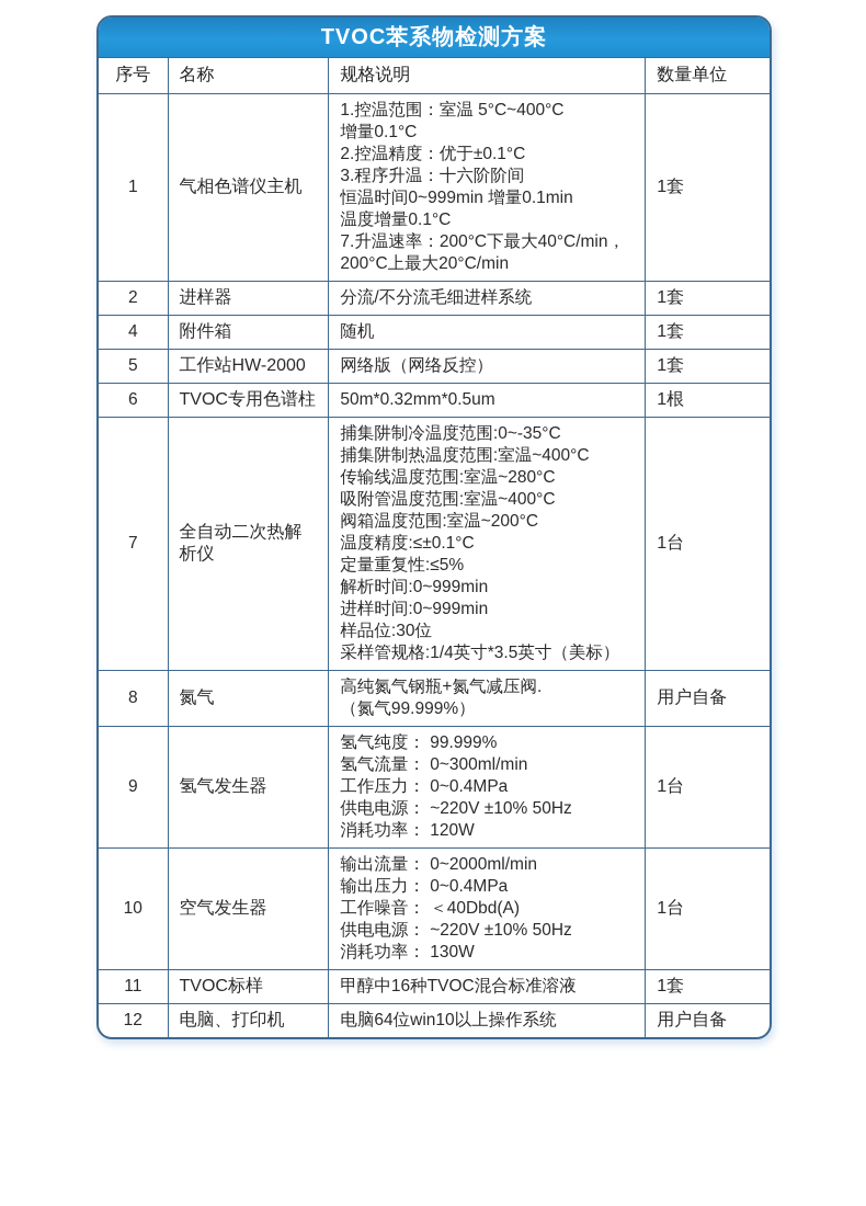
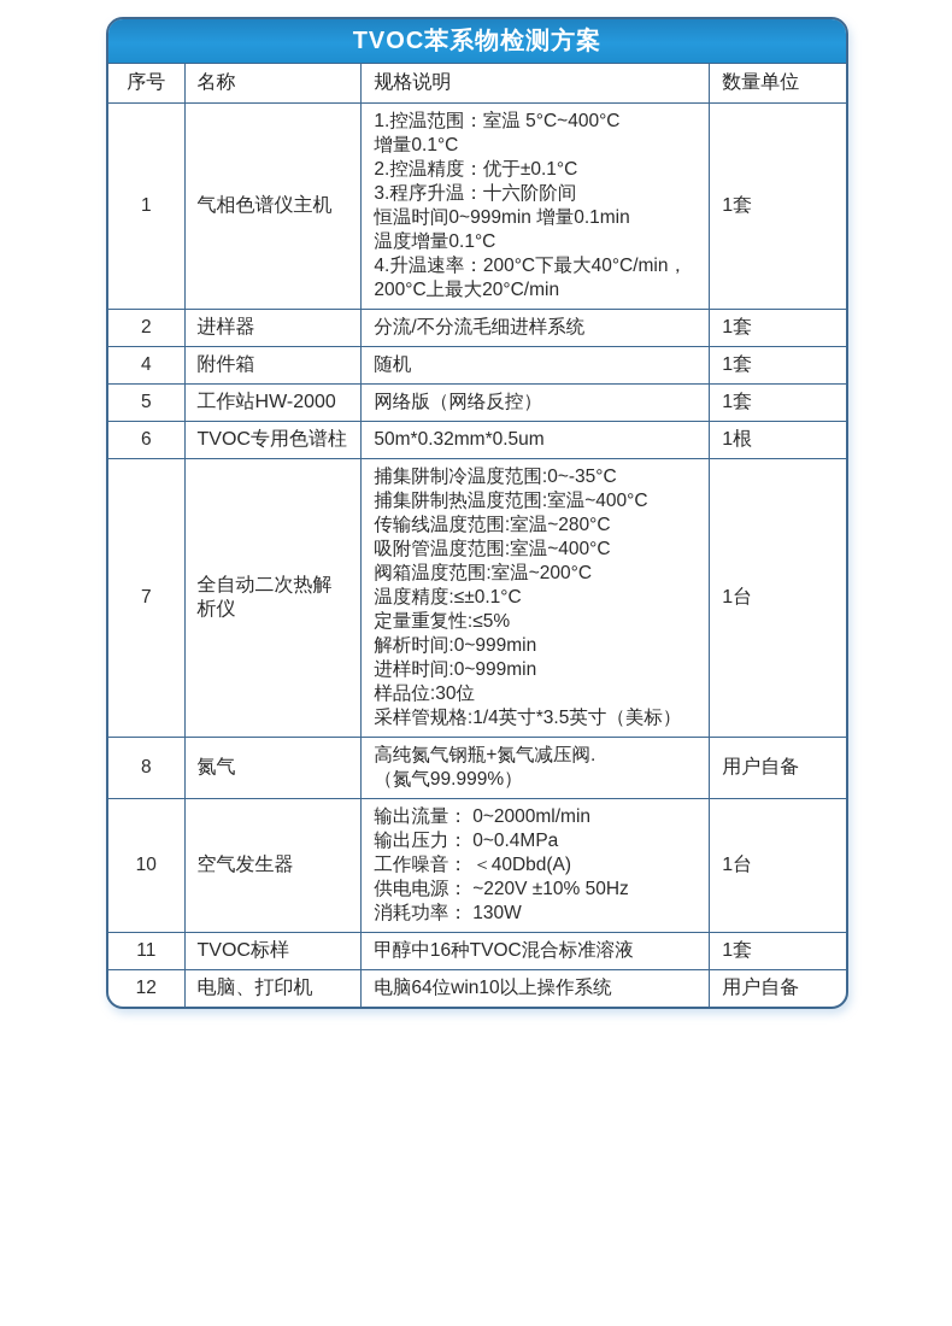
  TVOC苯系物检测方案
  序号	名称	规格说明	数量单位
- 1	气相色谱仪主机	1.控温范围：室温 5°C~400°C增量0.1°C2.控温精度：优于±0.1°C3.程序升温：十六阶阶间恒温时间0~999min 增量0.1min温度增量0.1°C7.升温速率：200°C下最大40°C/min，200°C上最大20°C/min	1套
+ 1	气相色谱仪主机	1.控温范围：室温 5°C~400°C增量0.1°C2.控温精度：优于±0.1°C3.程序升温：十六阶阶间恒温时间0~999min 增量0.1min温度增量0.1°C4.升温速率：200°C下最大40°C/min，200°C上最大20°C/min	1套
  2	进样器	分流/不分流毛细进样系统	1套
  4	附件箱	随机	1套
  5	工作站HW-2000	网络版（网络反控）	1套
  6	TVOC专用色谱柱	50m*0.32mm*0.5um	1根
  7	全自动二次热解析仪	捕集阱制冷温度范围:0~-35°C捕集阱制热温度范围:室温~400°C传输线温度范围:室温~280°C吸附管温度范围:室温~400°C阀箱温度范围:室温~200°C温度精度:≤±0.1°C定量重复性:≤5%解析时间:0~999min进样时间:0~999min样品位:30位采样管规格:1/4英寸*3.5英寸（美标）	1台
  8	氮气	高纯氮气钢瓶+氮气减压阀.（氮气99.999%）	用户自备
- 9	氢气发生器	氢气纯度： 99.999%氢气流量： 0~300ml/min工作压力： 0~0.4MPa供电电源： ~220V ±10% 50Hz消耗功率： 120W	1台
  10	空气发生器	输出流量： 0~2000ml/min输出压力： 0~0.4MPa工作噪音： ＜40Dbd(A)供电电源： ~220V ±10% 50Hz消耗功率： 130W	1台
  11	TVOC标样	甲醇中16种TVOC混合标准溶液	1套
  12	电脑、打印机	电脑64位win10以上操作系统	用户自备
